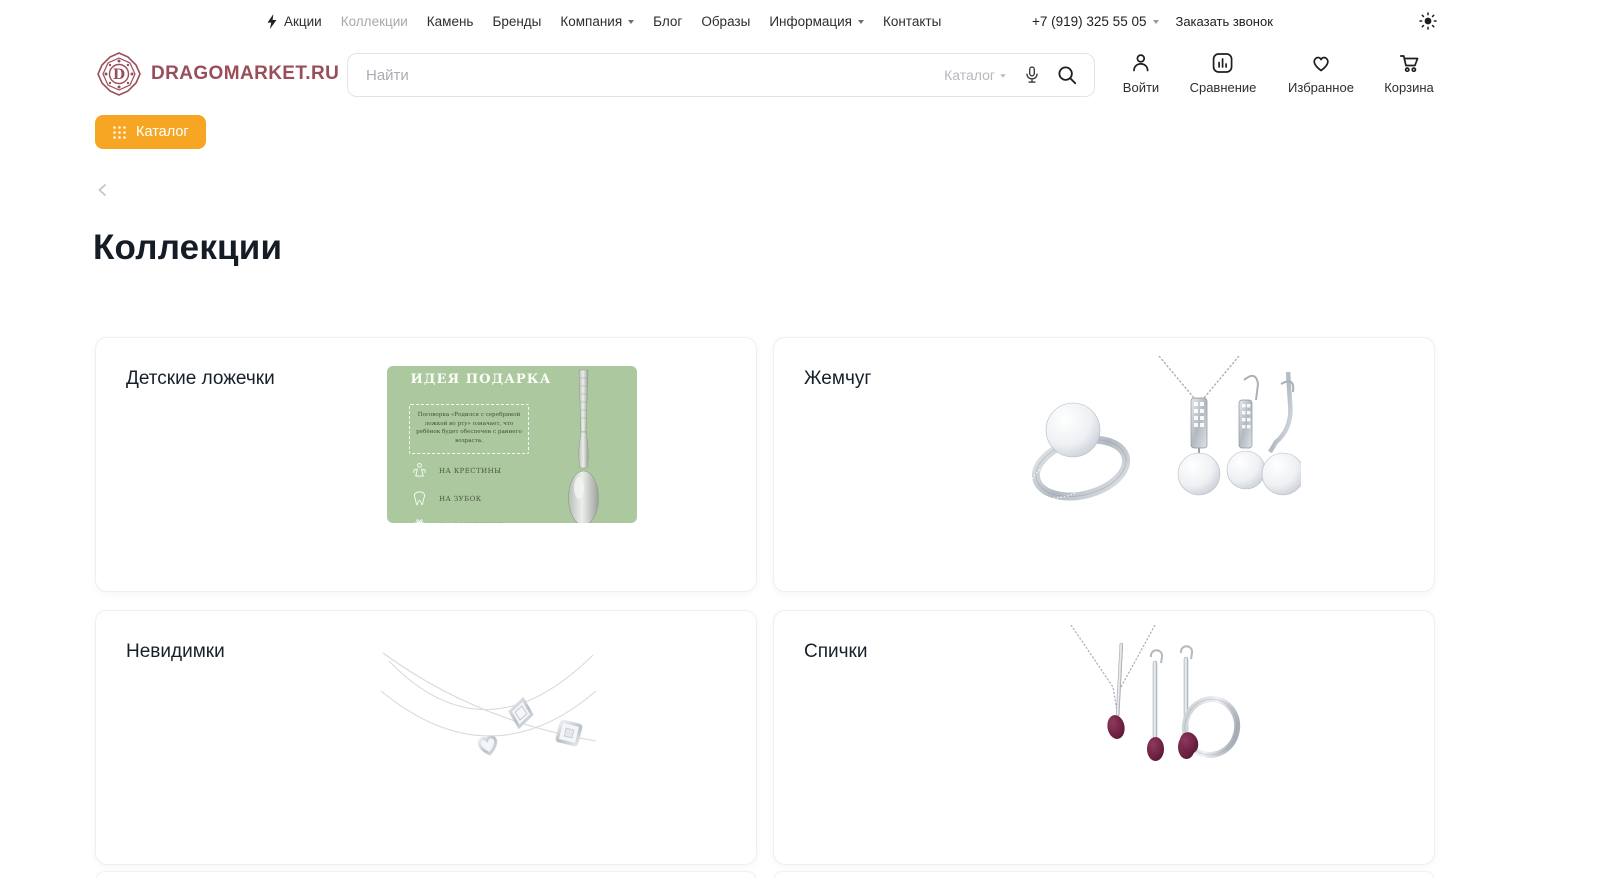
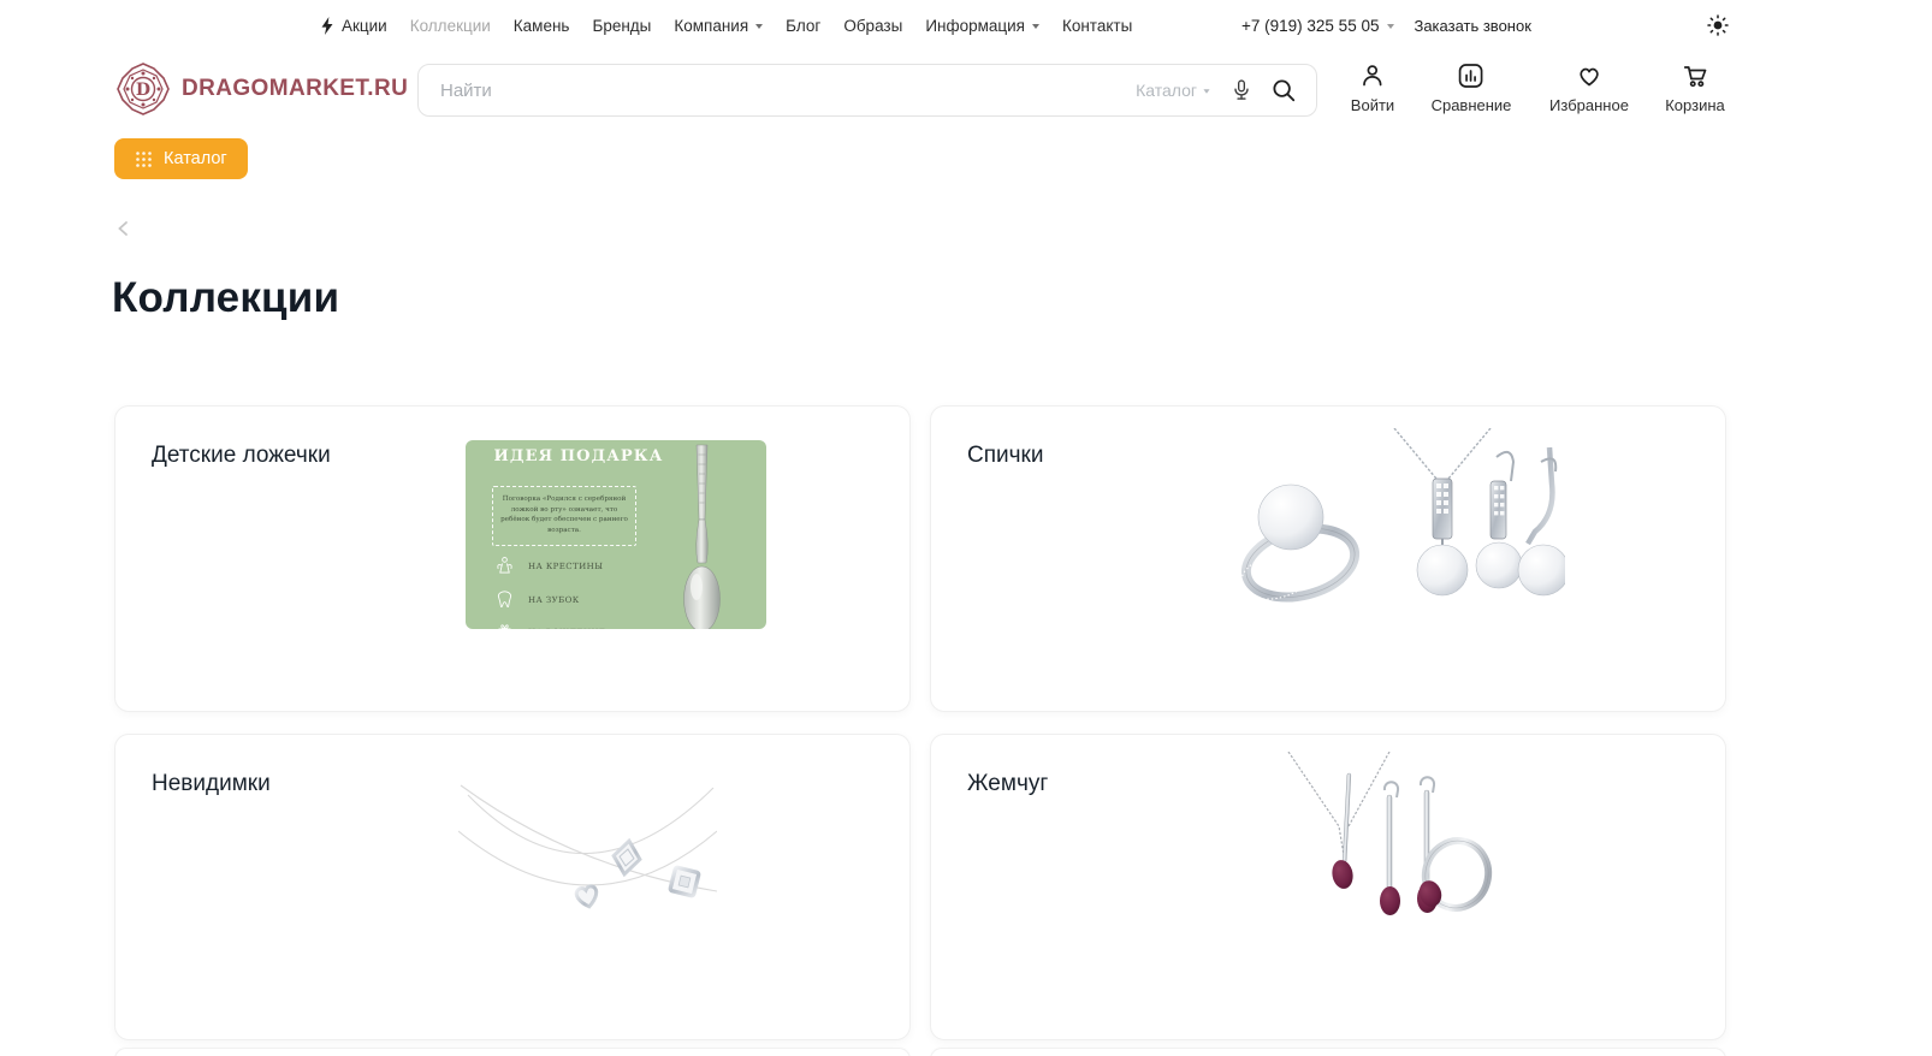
  Акции
  Коллекции
  Камень
  Бренды
  Компания
  Блог
  Образы
  Информация
  Контакты
  +7 (919) 325 55 05
  Заказать звонок
  D
  DRAGOMARKET.RU
  Найти
  Каталог
  Войти
  Сравнение
  Избранное
  Корзина
  Каталог
  Коллекции
  Детские ложечки
  ИДЕЯ ПОДАРКА
  НА КРЕСТИНЫ
  НА ЗУБОК
- Жемчуг
+ Спички
  Невидимки
- Спички
+ Жемчуг
